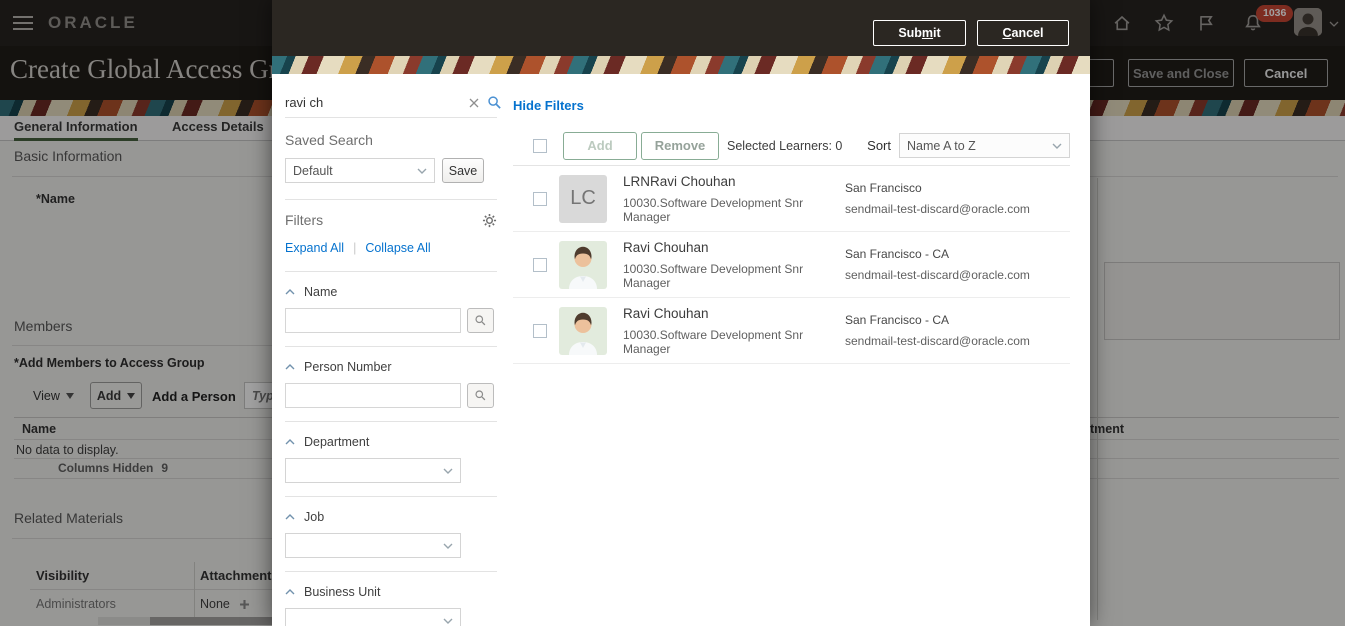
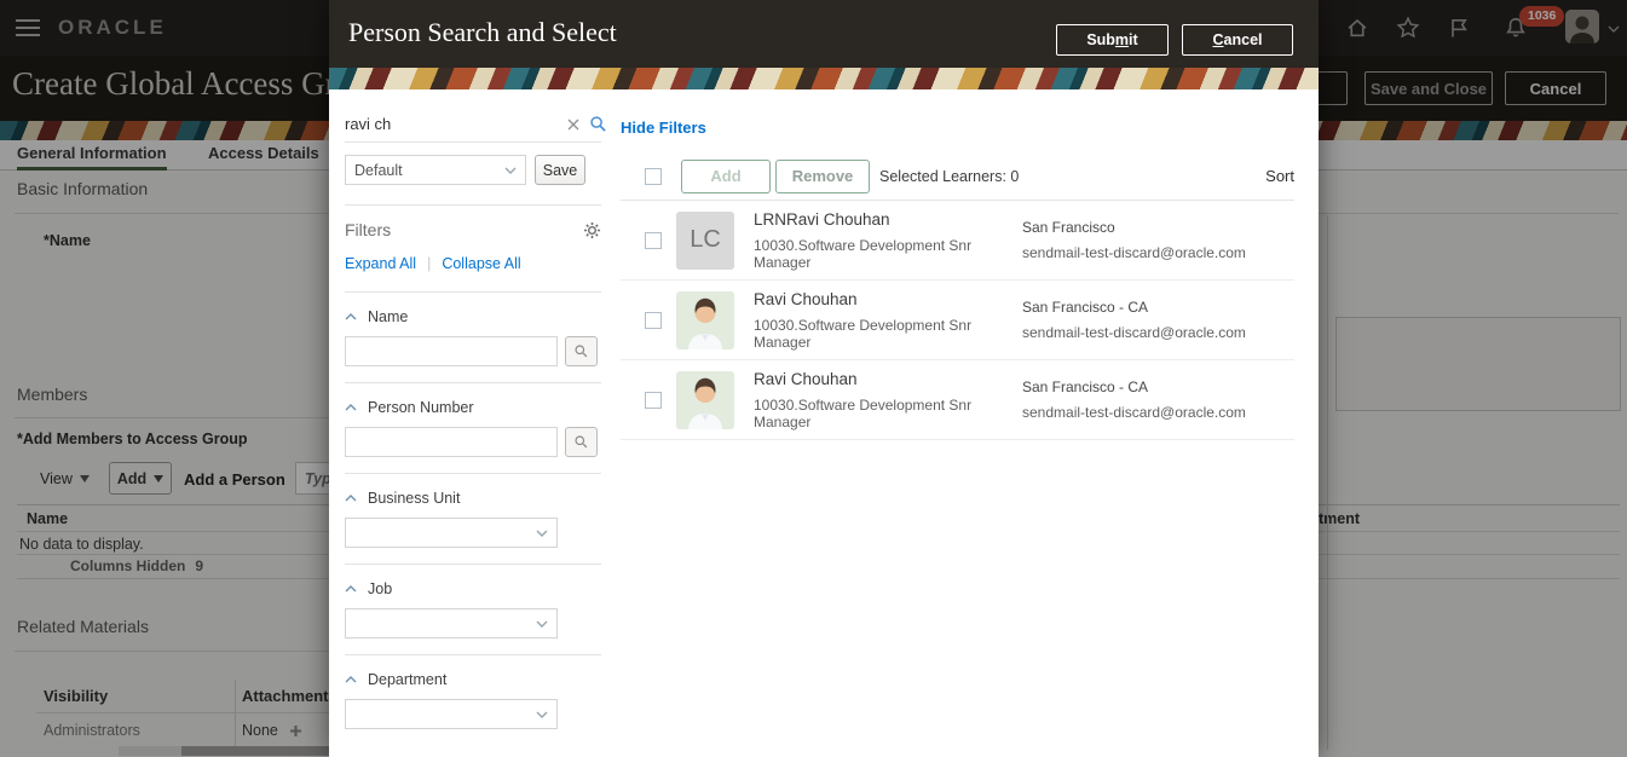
  ORACLE
  1036
  Create Global Access G
  Save and Close
  Cancel
  General Information Access Details
  Basic Information
  *Name
  Members
  *Add Members to Access Group
  View
  Add
  Add a Person
  Name
  tment
  No data to display.
  Columns Hidden
  9
  Related Materials
  Visibility
  Attachment
  Administrators
  None
+ Person Search and Select
  Submit
  Cancel
  ravi ch
- Saved Search
  Default
  Save
  Filters
  Expand All
  |
  Collapse All
  Name
  Person Number
- Department
+ Business Unit
  Job
- Business Unit
+ Department
  Hide Filters
  Add
  Remove
  Selected Learners: 0
  Sort
- Name A to Z
  LC
  LRNRavi Chouhan
  10030.Software Development Snr Manager
  San Francisco
  sendmail-test-discard@oracle.com
  Ravi Chouhan
  10030.Software Development Snr Manager
  San Francisco - CA
  sendmail-test-discard@oracle.com
  Ravi Chouhan
  10030.Software Development Snr Manager
  San Francisco - CA
  sendmail-test-discard@oracle.com
